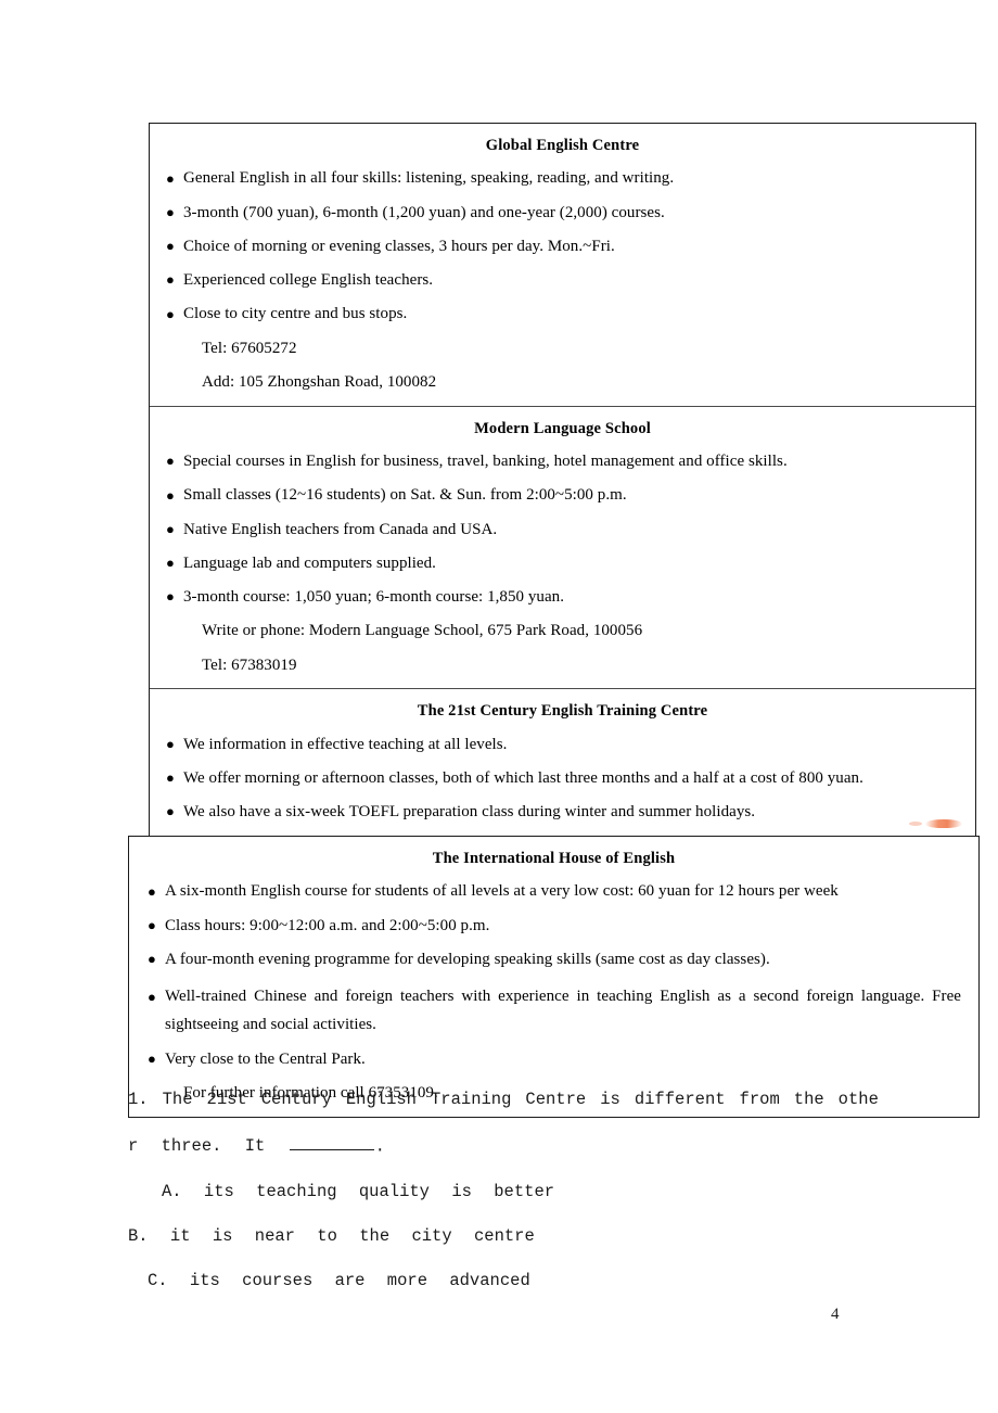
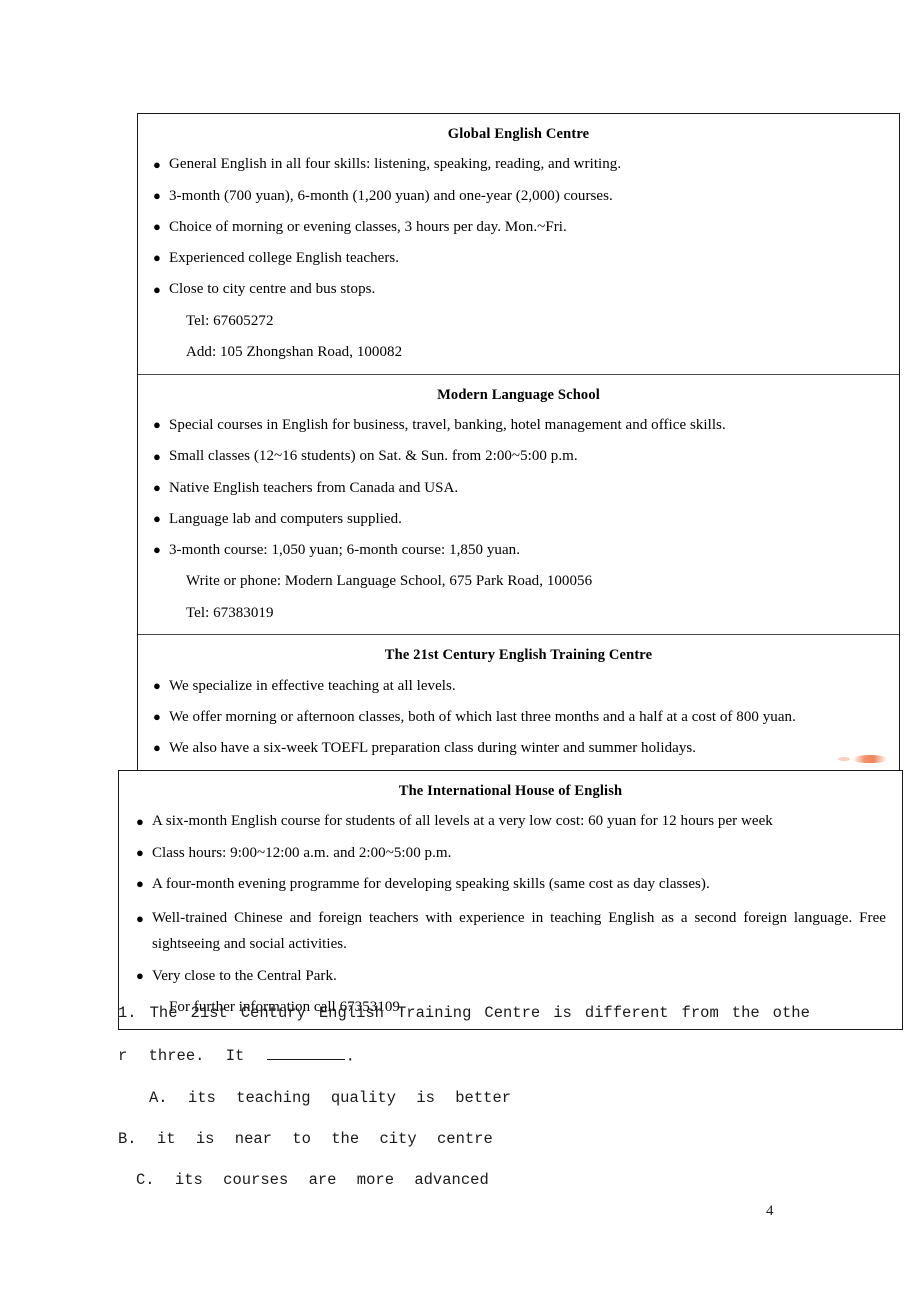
  Global English Centre
  ●
  General English in all four skills: listening, speaking, reading, and writing.
  ●
  3-month (700 yuan), 6-month (1,200 yuan) and one-year (2,000) courses.
  ●
  Choice of morning or evening classes, 3 hours per day. Mon.~Fri.
  ●
  Experienced college English teachers.
  ●
  Close to city centre and bus stops.
  Tel: 67605272
  Add: 105 Zhongshan Road, 100082
  Modern Language School
  ●
  Special courses in English for business, travel, banking, hotel management and office skills.
  ●
  Small classes (12~16 students) on Sat. & Sun. from 2:00~5:00 p.m.
  ●
  Native English teachers from Canada and USA.
  ●
  Language lab and computers supplied.
  ●
  3-month course: 1,050 yuan; 6-month course: 1,850 yuan.
  Write or phone: Modern Language School, 675 Park Road, 100056
  Tel: 67383019
  The 21st Century English Training Centre
  ●
- We information in effective teaching at all levels.
+ We specialize in effective teaching at all levels.
  ●
  We offer morning or afternoon classes, both of which last three months and a half at a cost of 800 yuan.
  ●
  We also have a six-week TOEFL preparation class during winter and summer holidays.
  The International House of English
  ●
  A six-month English course for students of all levels at a very low cost: 60 yuan for 12 hours per week
  ●
  Class hours: 9:00~12:00 a.m. and 2:00~5:00 p.m.
  ●
  A four-month evening programme for developing speaking skills (same cost as day classes).
  ●
  Well-trained Chinese and foreign teachers with experience in teaching English as a second foreign language. Free sightseeing and social activities.
  ●
  Very close to the Central Park.
  For further information call 67353109.
  1.
  The
  21st
  Century
  English
  Training
  Centre
  is
  different
  from
  the
  othe
  r three. It .
  A. its teaching quality is better
  B. it is near to the city centre
  C. its courses are more advanced
  4
